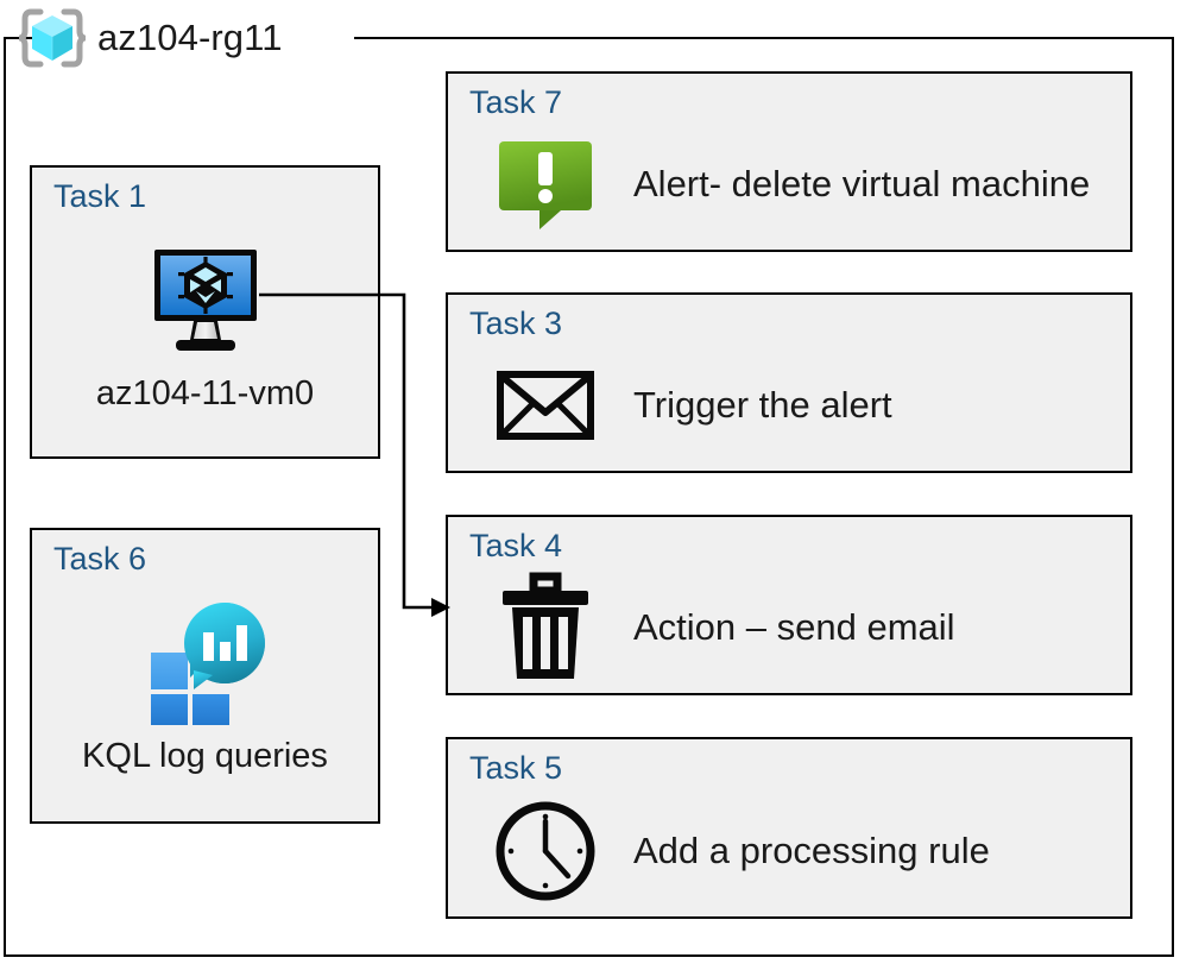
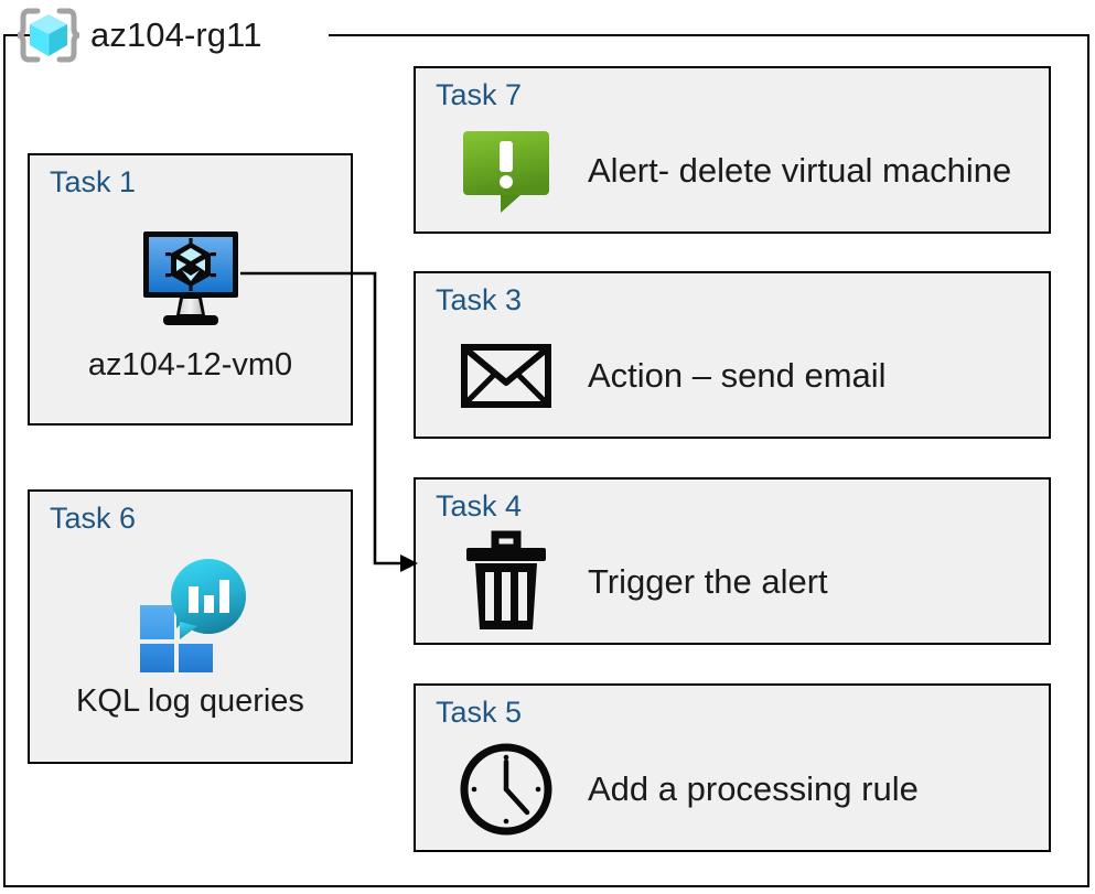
  az104-rg11
  Task 1
- az104-11-vm0
+ az104-12-vm0
  Task 6
  KQL log queries
  Task 7
  Alert- delete virtual machine
  Task 3
- Trigger the alert
+ Action – send email
  Task 4
- Action – send email
+ Trigger the alert
  Task 5
  Add a processing rule
